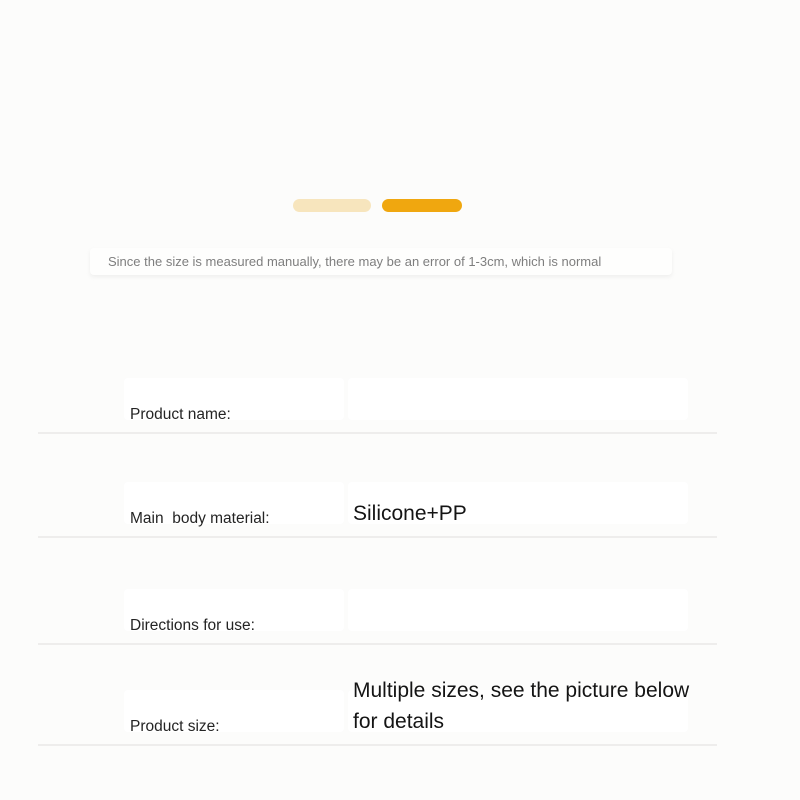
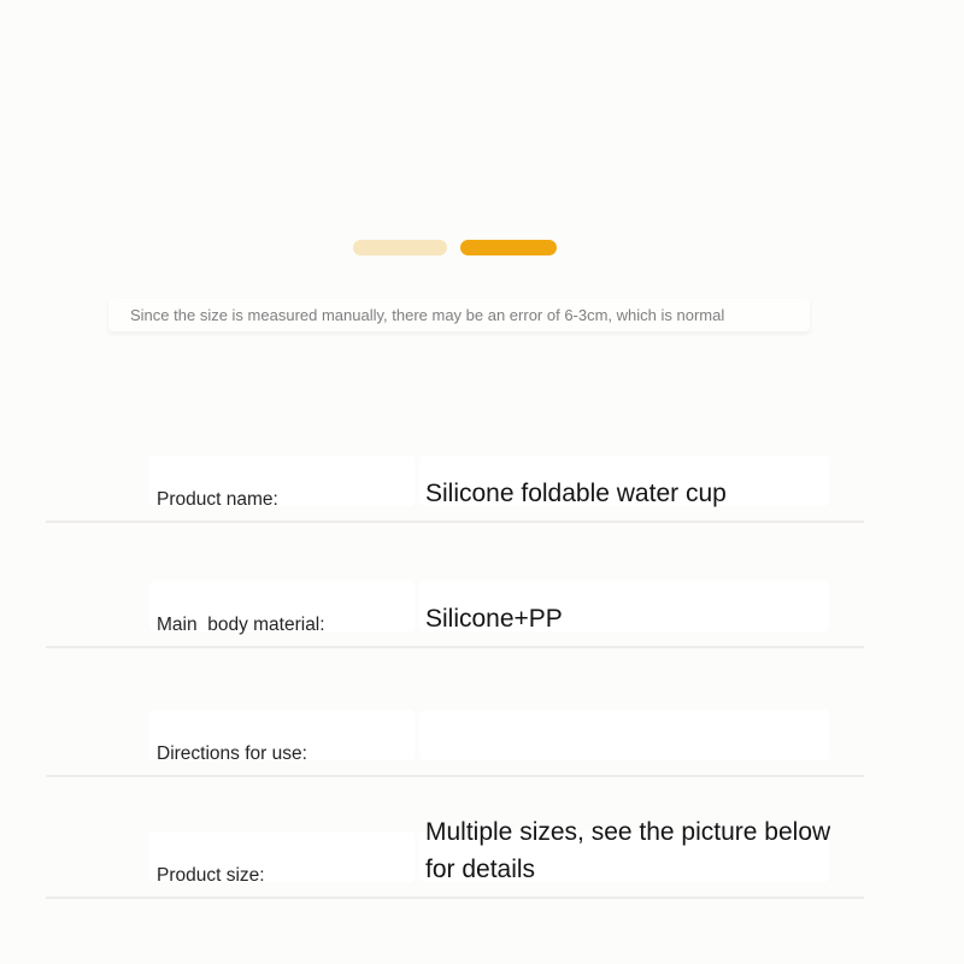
- Since the size is measured manually, there may be an error of 1-3cm, which is normal
+ Since the size is measured manually, there may be an error of 6-3cm, which is normal
  Product name:
+ Silicone foldable water cup
  Main body material:
  Silicone+PP
  Directions for use:
  Product size:
  Multiple sizes, see the picture below
  for details
